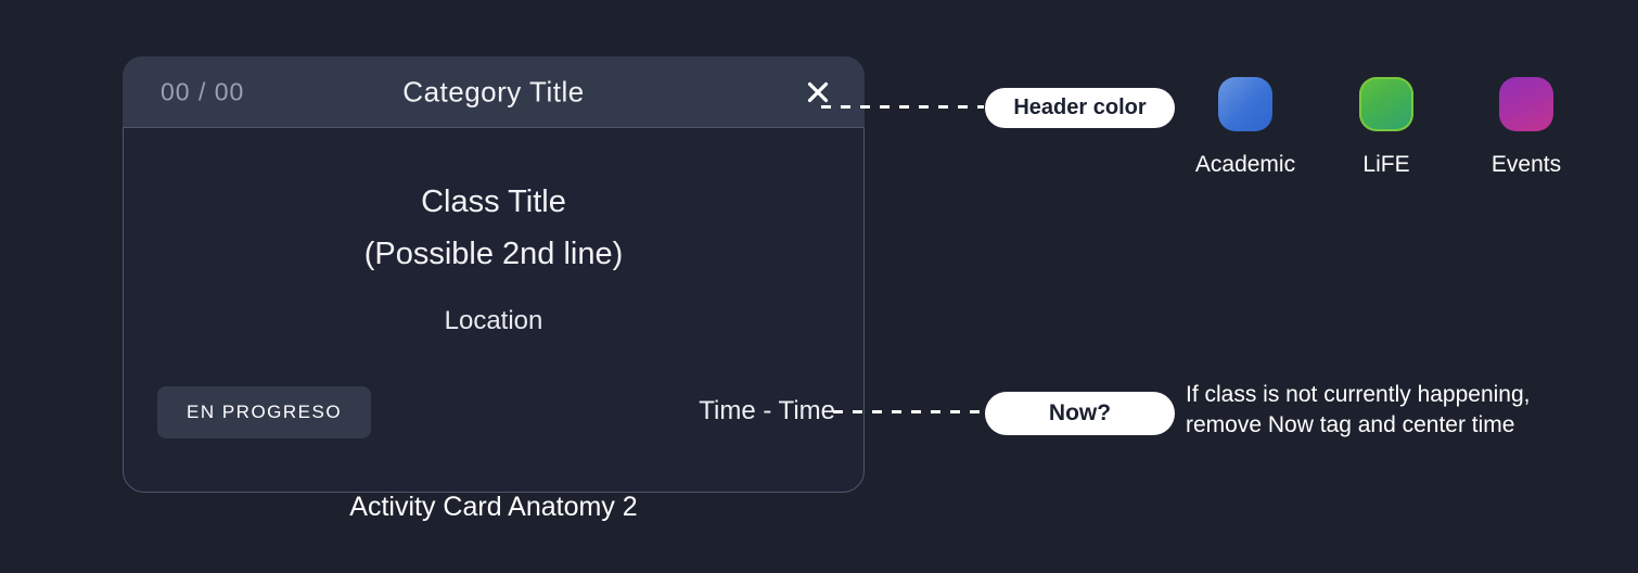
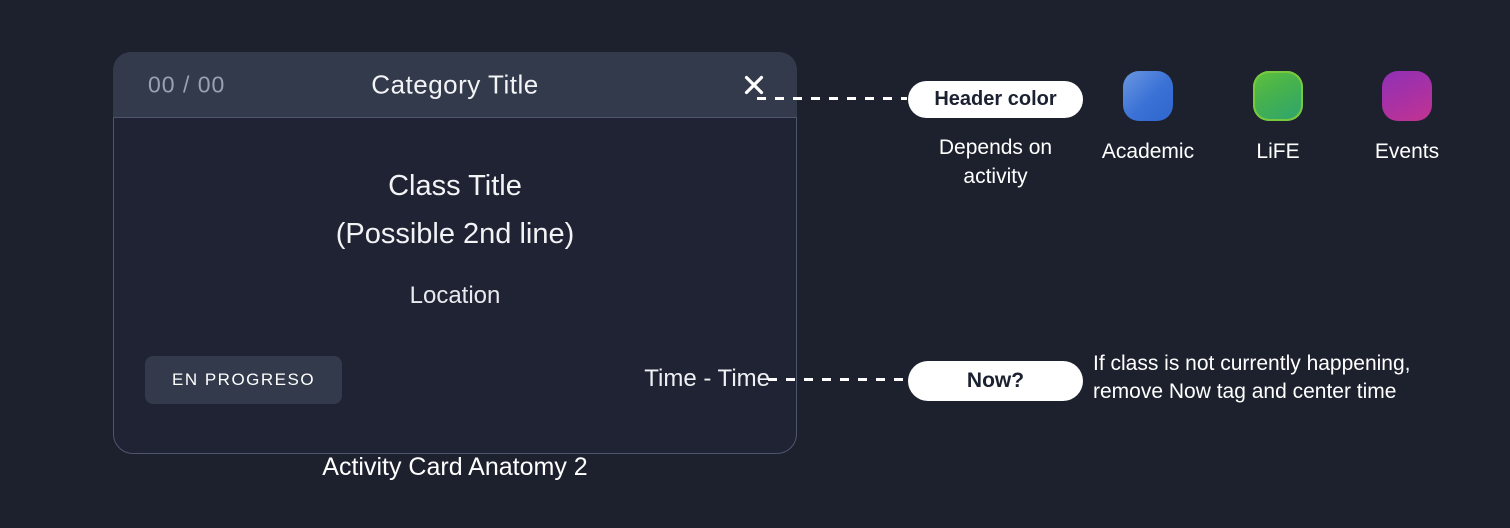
  00 / 00
  Category Title
  Class Title
  (Possible 2nd line)
  Location
  EN PROGRESO
  Time - Time
  Activity Card Anatomy 2
  Header color
+ Depends on
+ activity
  Academic
  LiFE
  Events
  Now?
  If class is not currently happening,
  remove Now tag and center time
